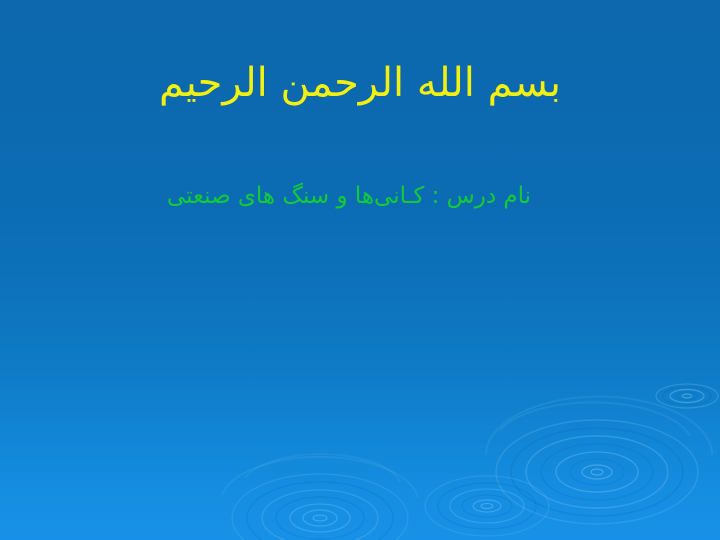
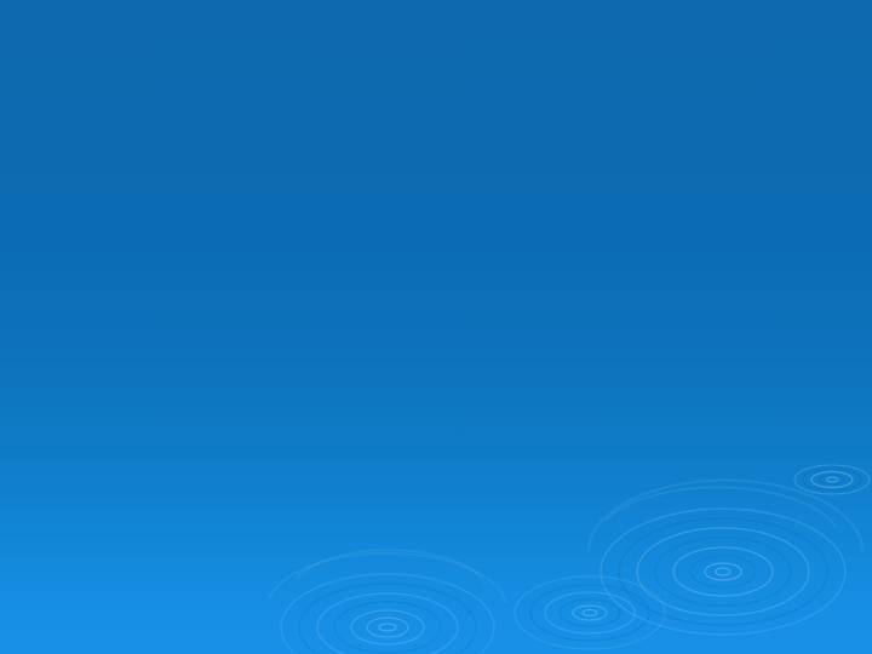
- بسم الله الرحمن الرحیم
- نام درس : کـانی‌ها و سنگ های صنعتی
